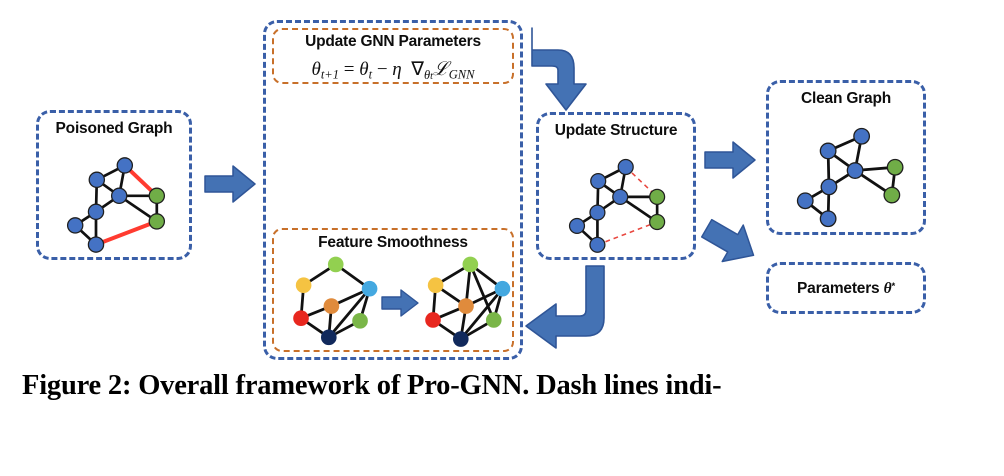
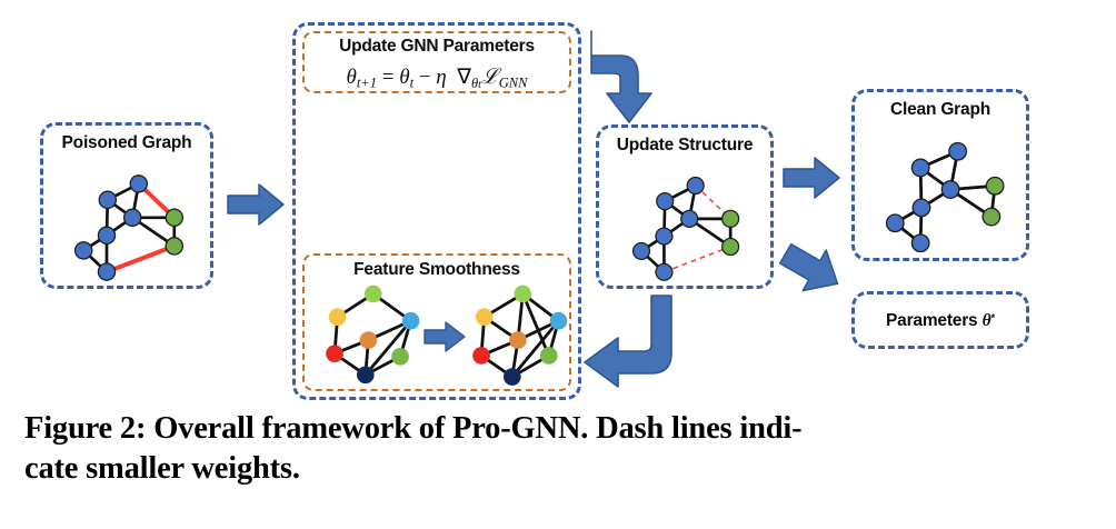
  Poisoned Graph
  Update GNN Parameters
  θt+1 = θt − η ∇θtℒGNN
  Feature Smoothness
  Update Structure
  Clean Graph
  Parameters θ*
  Figure 2: Overall framework of Pro-GNN. Dash lines indi-
+ cate smaller weights.
